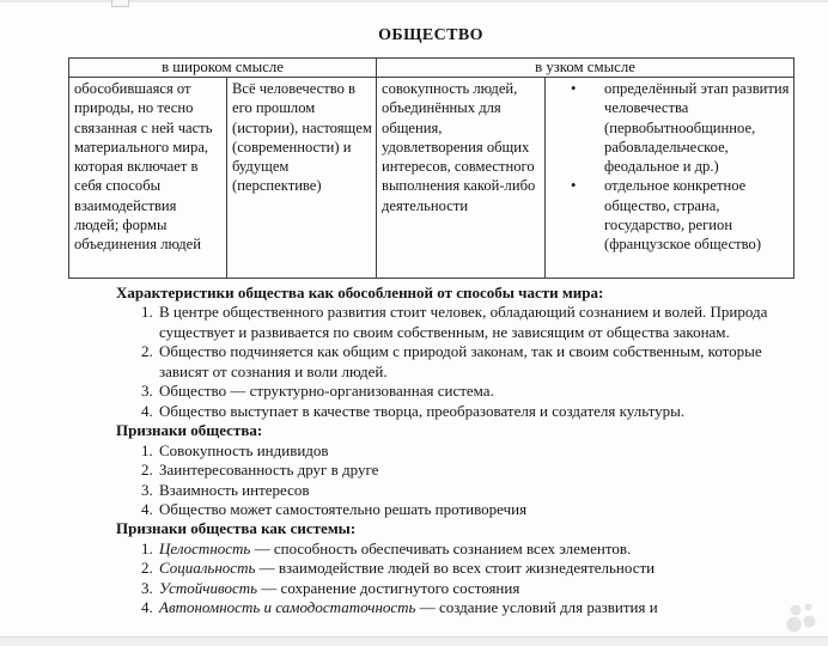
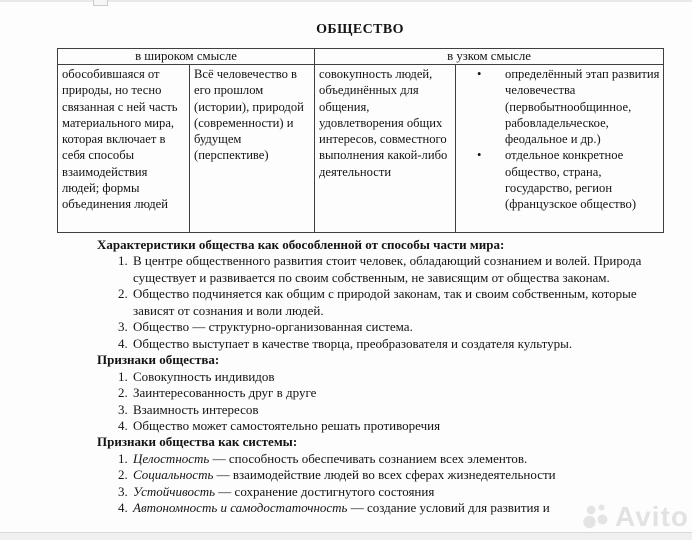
  ОБЩЕСТВО
  в широком смысле	в узком смысле
- обособившаяся от природы, но тесно связанная с ней часть материального мира, которая включает в себя способы взаимодействия людей; формы объединения людей	Всё человечество в его прошлом (истории), настоящем (современности) и будущем (перспективе)	совокупность людей, объединённых для общения, удовлетворения общих интересов, совместного выполнения какой-либо деятельности	• определённый этап развития человечества (первобытнообщинное, рабовладельческое, феодальное и др.) • отдельное конкретное общество, страна, государство, регион (французское общество)
+ обособившаяся от природы, но тесно связанная с ней часть материального мира, которая включает в себя способы взаимодействия людей; формы объединения людей	Всё человечество в его прошлом (истории), природой (современности) и будущем (перспективе)	совокупность людей, объединённых для общения, удовлетворения общих интересов, совместного выполнения какой-либо деятельности	• определённый этап развития человечества (первобытнообщинное, рабовладельческое, феодальное и др.) • отдельное конкретное общество, страна, государство, регион (французское общество)
  Характеристики общества как обособленной от способы части мира:
  1.
  В центре общественного развития стоит человек, обладающий сознанием и волей. Природа существует и развивается по своим собственным, не зависящим от общества законам.
  2.
  Общество подчиняется как общим с природой законам, так и своим собственным, которые зависят от сознания и воли людей.
  3.
  Общество — структурно-организованная система.
  4.
  Общество выступает в качестве творца, преобразователя и создателя культуры.
  Признаки общества:
  1.
  Совокупность индивидов
  2.
  Заинтересованность друг в друге
  3.
  Взаимность интересов
  4.
  Общество может самостоятельно решать противоречия
  Признаки общества как системы:
  1.
  Целостность — способность обеспечивать сознанием всех элементов.
  2.
- Социальность — взаимодействие людей во всех стоит жизнедеятельности
+ Социальность — взаимодействие людей во всех сферах жизнедеятельности
  3.
  Устойчивость — сохранение достигнутого состояния
  4.
  Автономность и самодостаточность — создание условий для развития и
+ Avito
